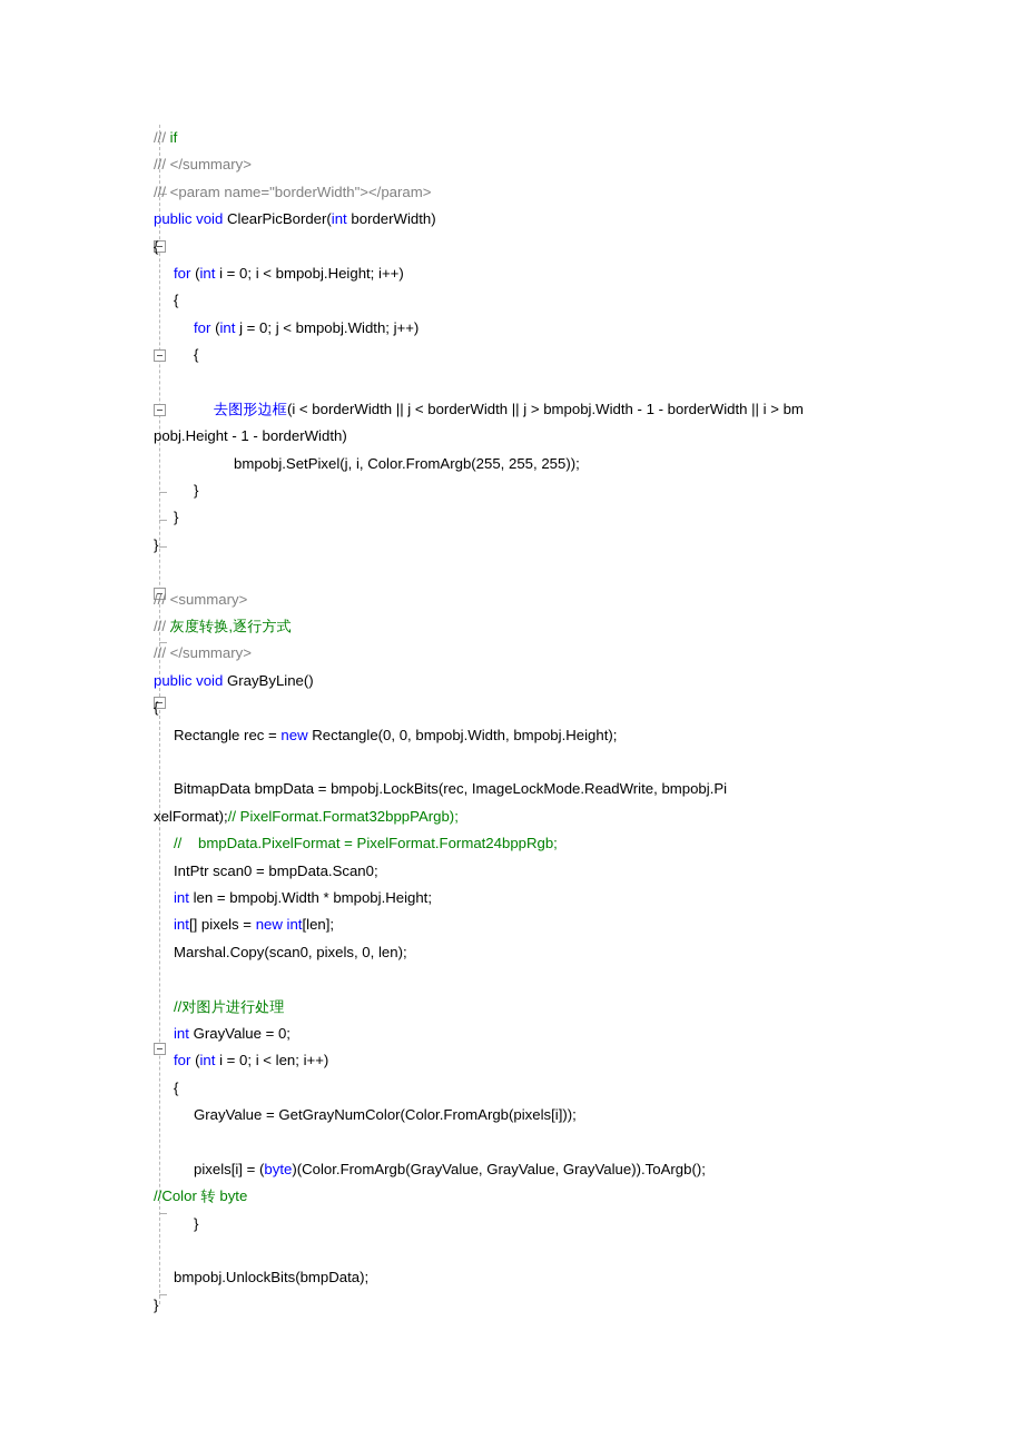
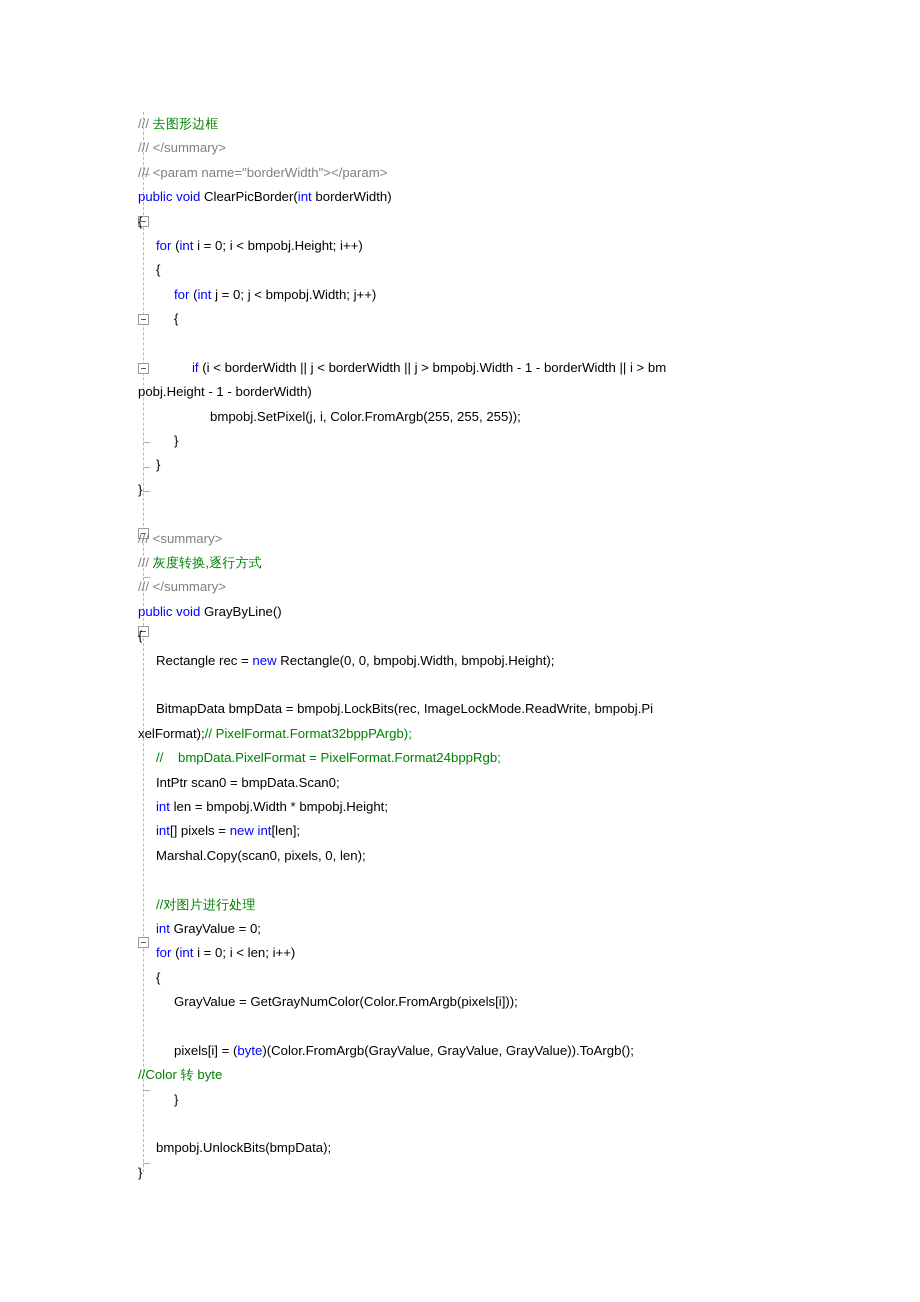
- /// if
+ /// 去图形边框
  /// </summary>
  /// <param name="borderWidth"></param>
  public void ClearPicBorder(int borderWidth)
  {
  for (int i = 0; i < bmpobj.Height; i++)
  {
  for (int j = 0; j < bmpobj.Width; j++)
  {
- 去图形边框(i < borderWidth || j < borderWidth || j > bmpobj.Width - 1 - borderWidth || i > bm
+ if (i < borderWidth || j < borderWidth || j > bmpobj.Width - 1 - borderWidth || i > bm
  pobj.Height - 1 - borderWidth)
  bmpobj.SetPixel(j, i, Color.FromArgb(255, 255, 255));
  }
  }
  }
  /// <summary>
  /// 灰度转换,逐行方式
  /// </summary>
  public void GrayByLine()
  {
  Rectangle rec = new Rectangle(0, 0, bmpobj.Width, bmpobj.Height);
  BitmapData bmpData = bmpobj.LockBits(rec, ImageLockMode.ReadWrite, bmpobj.Pi
  xelFormat);// PixelFormat.Format32bppPArgb);
  // bmpData.PixelFormat = PixelFormat.Format24bppRgb;
  IntPtr scan0 = bmpData.Scan0;
  int len = bmpobj.Width * bmpobj.Height;
  int[] pixels = new int[len];
  Marshal.Copy(scan0, pixels, 0, len);
  //对图片进行处理
  int GrayValue = 0;
  for (int i = 0; i < len; i++)
  {
  GrayValue = GetGrayNumColor(Color.FromArgb(pixels[i]));
  pixels[i] = (byte)(Color.FromArgb(GrayValue, GrayValue, GrayValue)).ToArgb();
  //Color 转 byte
  }
  bmpobj.UnlockBits(bmpData);
  }
